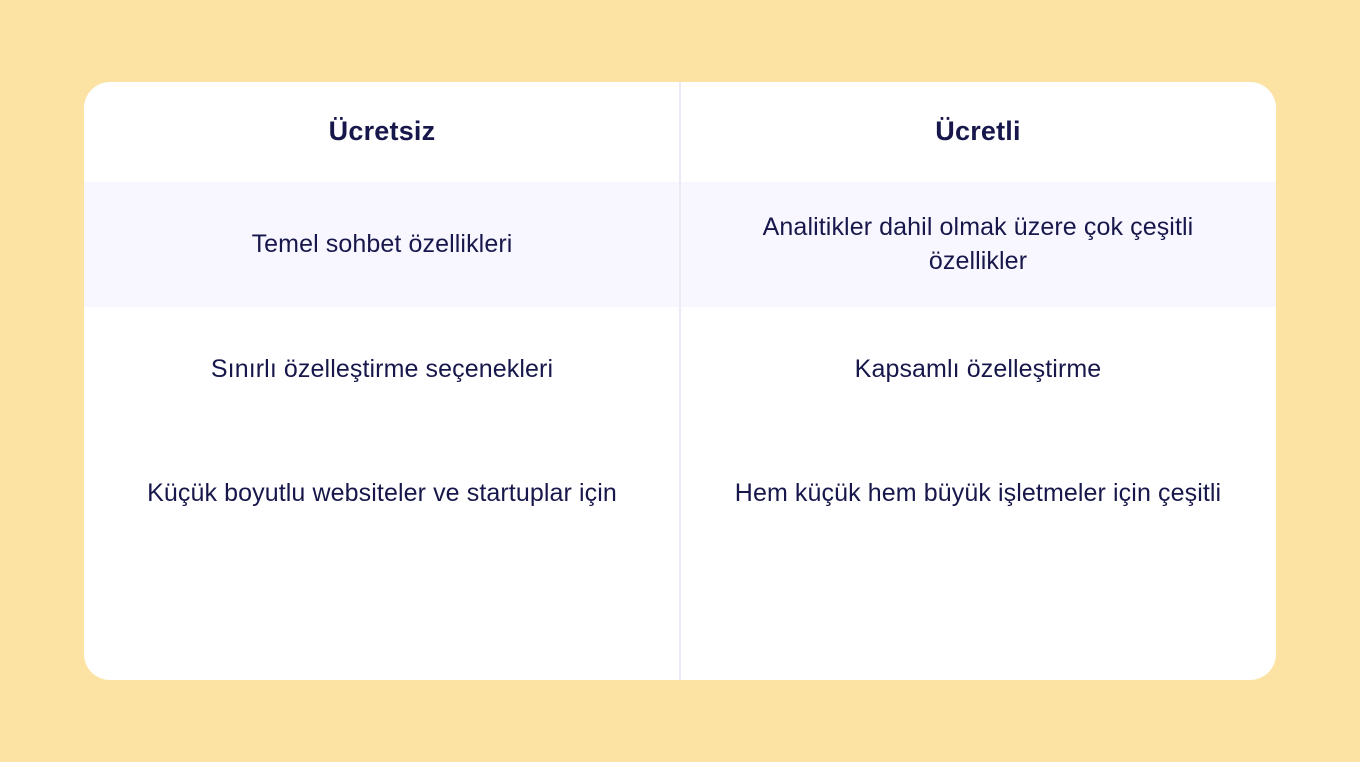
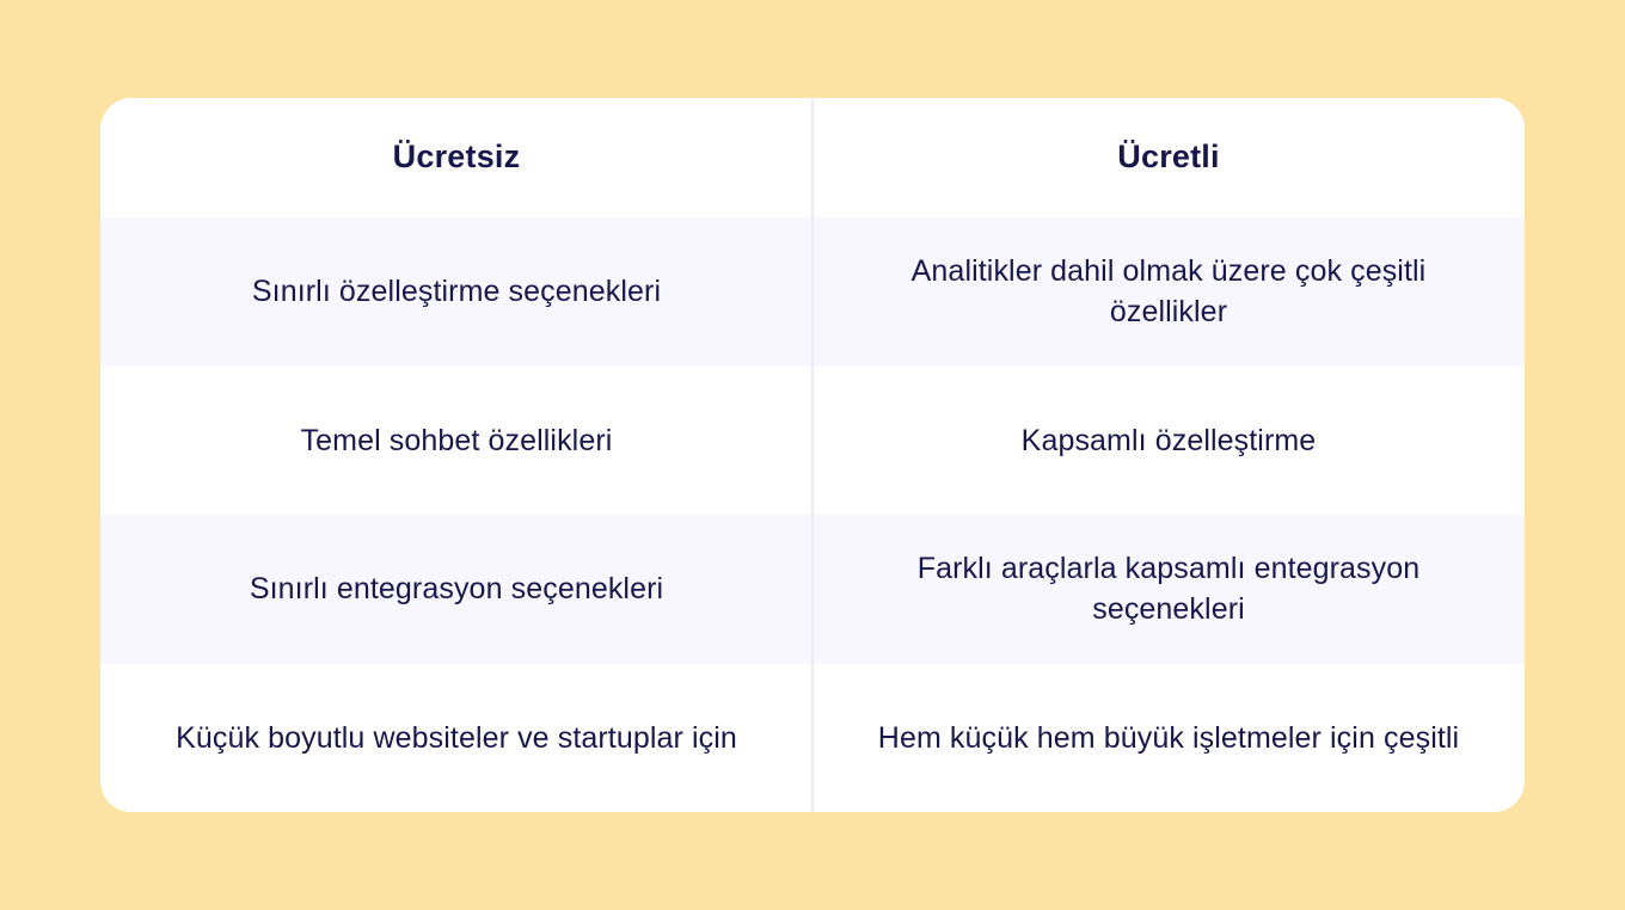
  Ücretsiz
  Ücretli
- Temel sohbet özellikleri
+ Sınırlı özelleştirme seçenekleri
  Analitikler dahil olmak üzere çok çeşitli özellikler
- Sınırlı özelleştirme seçenekleri
+ Temel sohbet özellikleri
  Kapsamlı özelleştirme
+ Sınırlı entegrasyon seçenekleri
+ Farklı araçlarla kapsamlı entegrasyon seçenekleri
  Küçük boyutlu websiteler ve startuplar için
  Hem küçük hem büyük işletmeler için çeşitli
